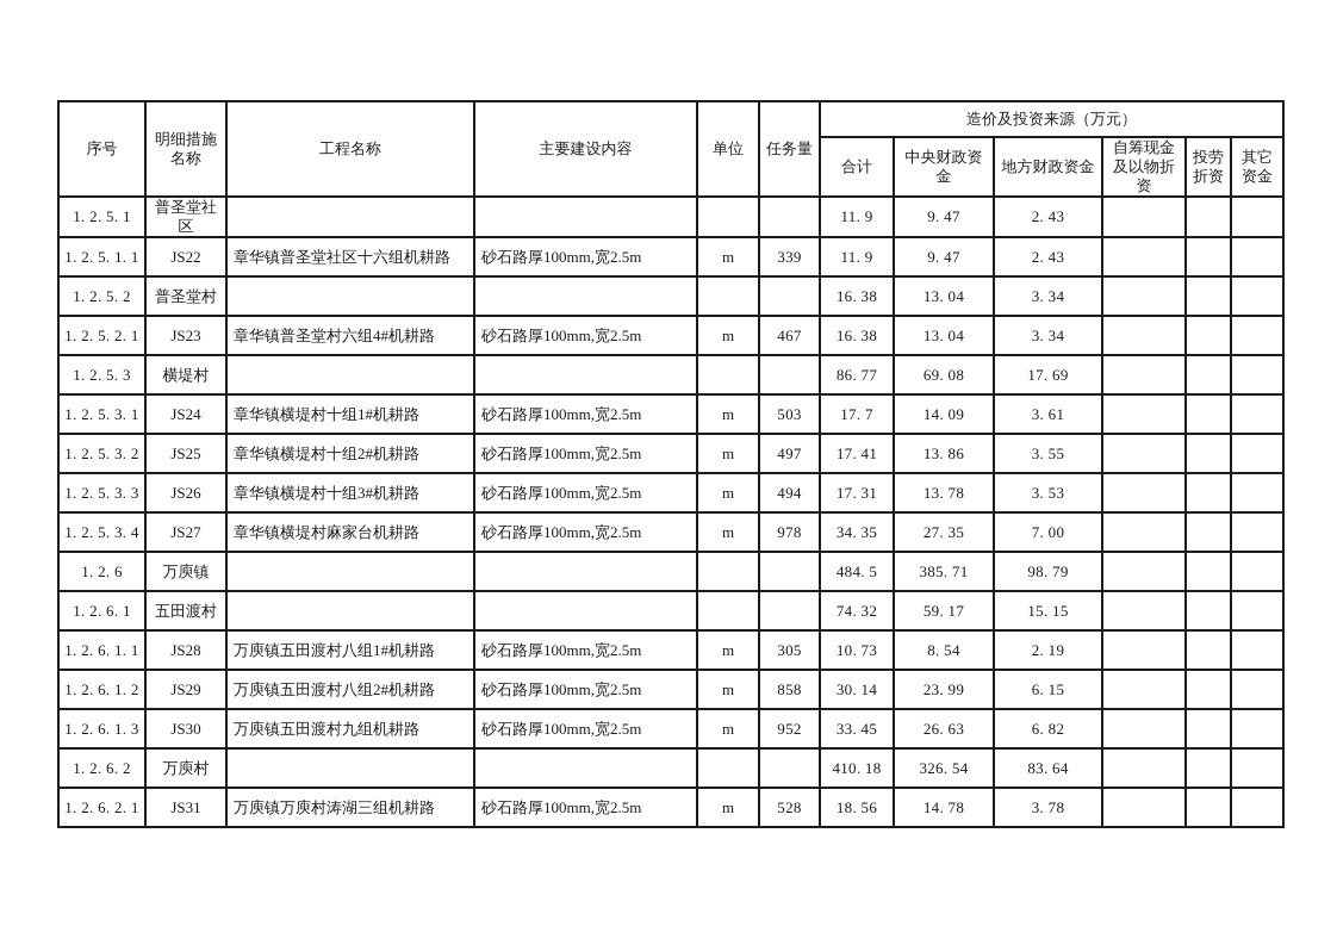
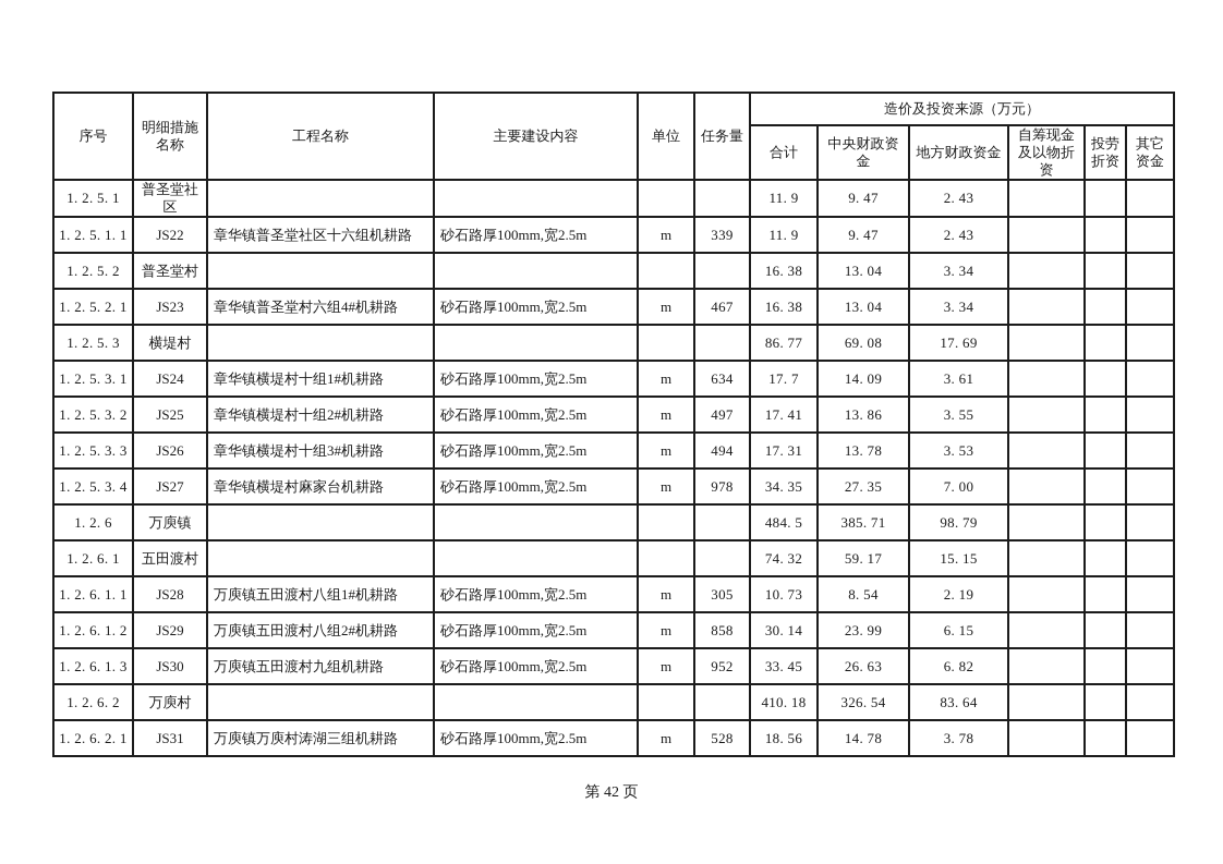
  序号	明细措施名称	工程名称	主要建设内容	单位	任务量	造价及投资来源（万元）
  合计	中央财政资金	地方财政资金	自筹现金及以物折资	投劳折资	其它资金
  1. 2. 5. 1	普圣堂社区					11. 9	9. 47	2. 43
  1. 2. 5. 1. 1	JS22	章华镇普圣堂社区十六组机耕路	砂石路厚100mm,宽2.5m	m	339	11. 9	9. 47	2. 43
  1. 2. 5. 2	普圣堂村					16. 38	13. 04	3. 34
  1. 2. 5. 2. 1	JS23	章华镇普圣堂村六组4#机耕路	砂石路厚100mm,宽2.5m	m	467	16. 38	13. 04	3. 34
  1. 2. 5. 3	横堤村					86. 77	69. 08	17. 69
- 1. 2. 5. 3. 1	JS24	章华镇横堤村十组1#机耕路	砂石路厚100mm,宽2.5m	m	503	17. 7	14. 09	3. 61
+ 1. 2. 5. 3. 1	JS24	章华镇横堤村十组1#机耕路	砂石路厚100mm,宽2.5m	m	634	17. 7	14. 09	3. 61
  1. 2. 5. 3. 2	JS25	章华镇横堤村十组2#机耕路	砂石路厚100mm,宽2.5m	m	497	17. 41	13. 86	3. 55
  1. 2. 5. 3. 3	JS26	章华镇横堤村十组3#机耕路	砂石路厚100mm,宽2.5m	m	494	17. 31	13. 78	3. 53
  1. 2. 5. 3. 4	JS27	章华镇横堤村麻家台机耕路	砂石路厚100mm,宽2.5m	m	978	34. 35	27. 35	7. 00
  1. 2. 6	万庾镇					484. 5	385. 71	98. 79
  1. 2. 6. 1	五田渡村					74. 32	59. 17	15. 15
  1. 2. 6. 1. 1	JS28	万庾镇五田渡村八组1#机耕路	砂石路厚100mm,宽2.5m	m	305	10. 73	8. 54	2. 19
  1. 2. 6. 1. 2	JS29	万庾镇五田渡村八组2#机耕路	砂石路厚100mm,宽2.5m	m	858	30. 14	23. 99	6. 15
  1. 2. 6. 1. 3	JS30	万庾镇五田渡村九组机耕路	砂石路厚100mm,宽2.5m	m	952	33. 45	26. 63	6. 82
  1. 2. 6. 2	万庾村					410. 18	326. 54	83. 64
  1. 2. 6. 2. 1	JS31	万庾镇万庾村涛湖三组机耕路	砂石路厚100mm,宽2.5m	m	528	18. 56	14. 78	3. 78
+ 第 42 页
